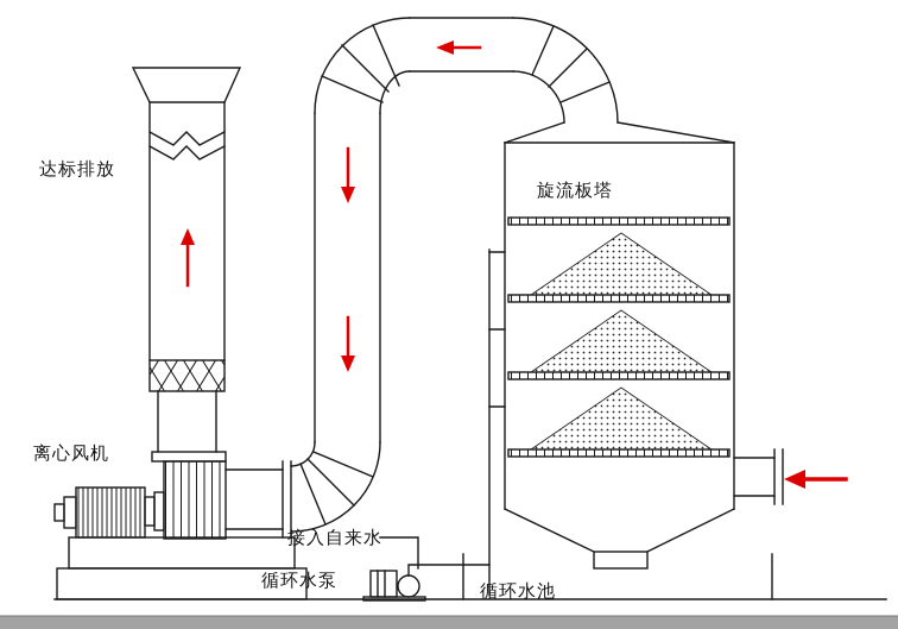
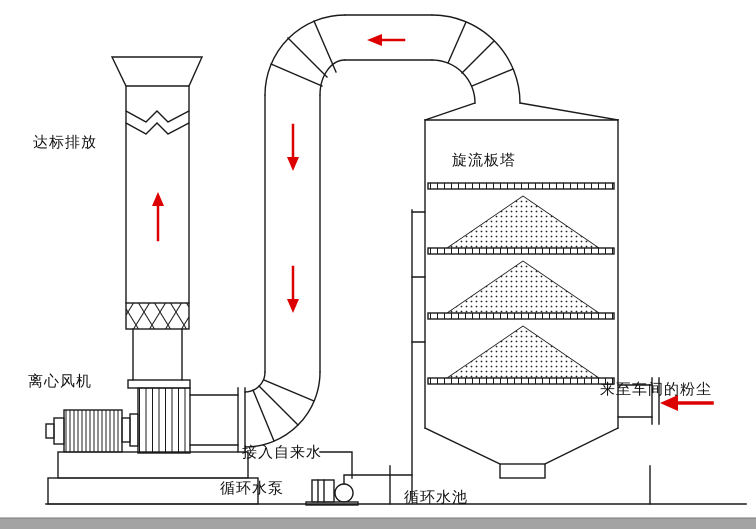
  达标排放
  离心风机
  旋流板塔
  接入自来水
  循环水泵
  循环水池
+ 来至车间的粉尘
